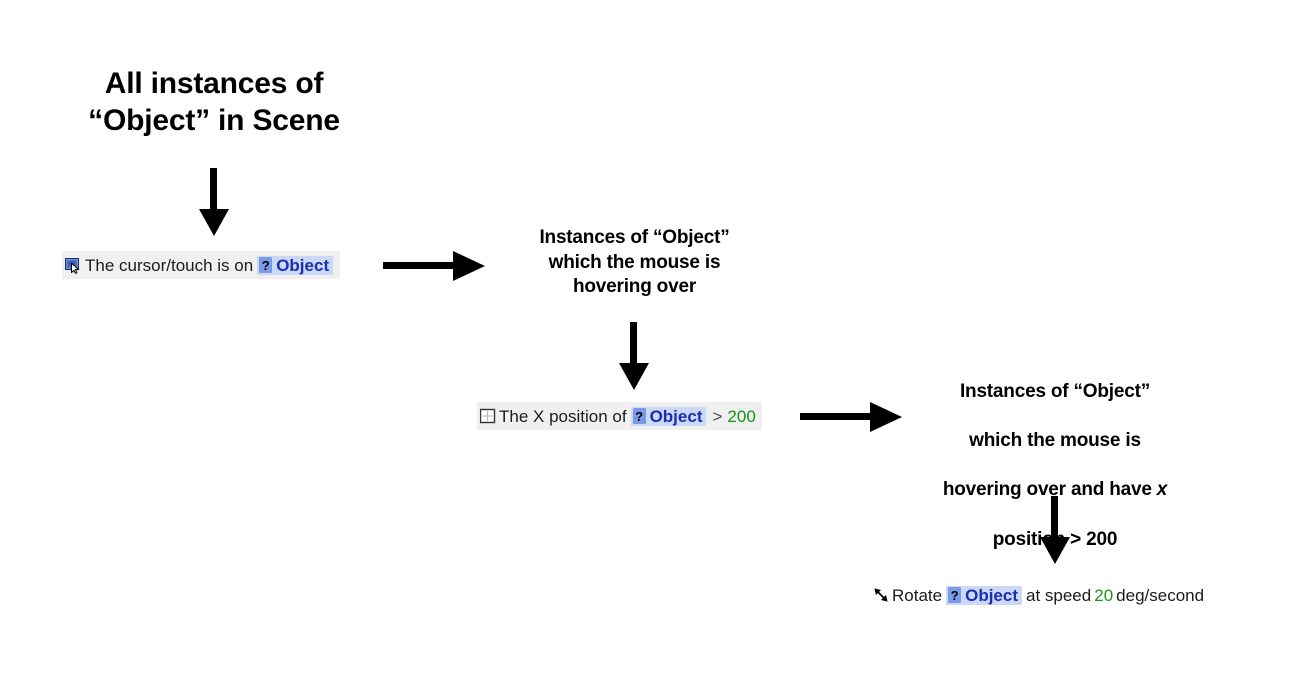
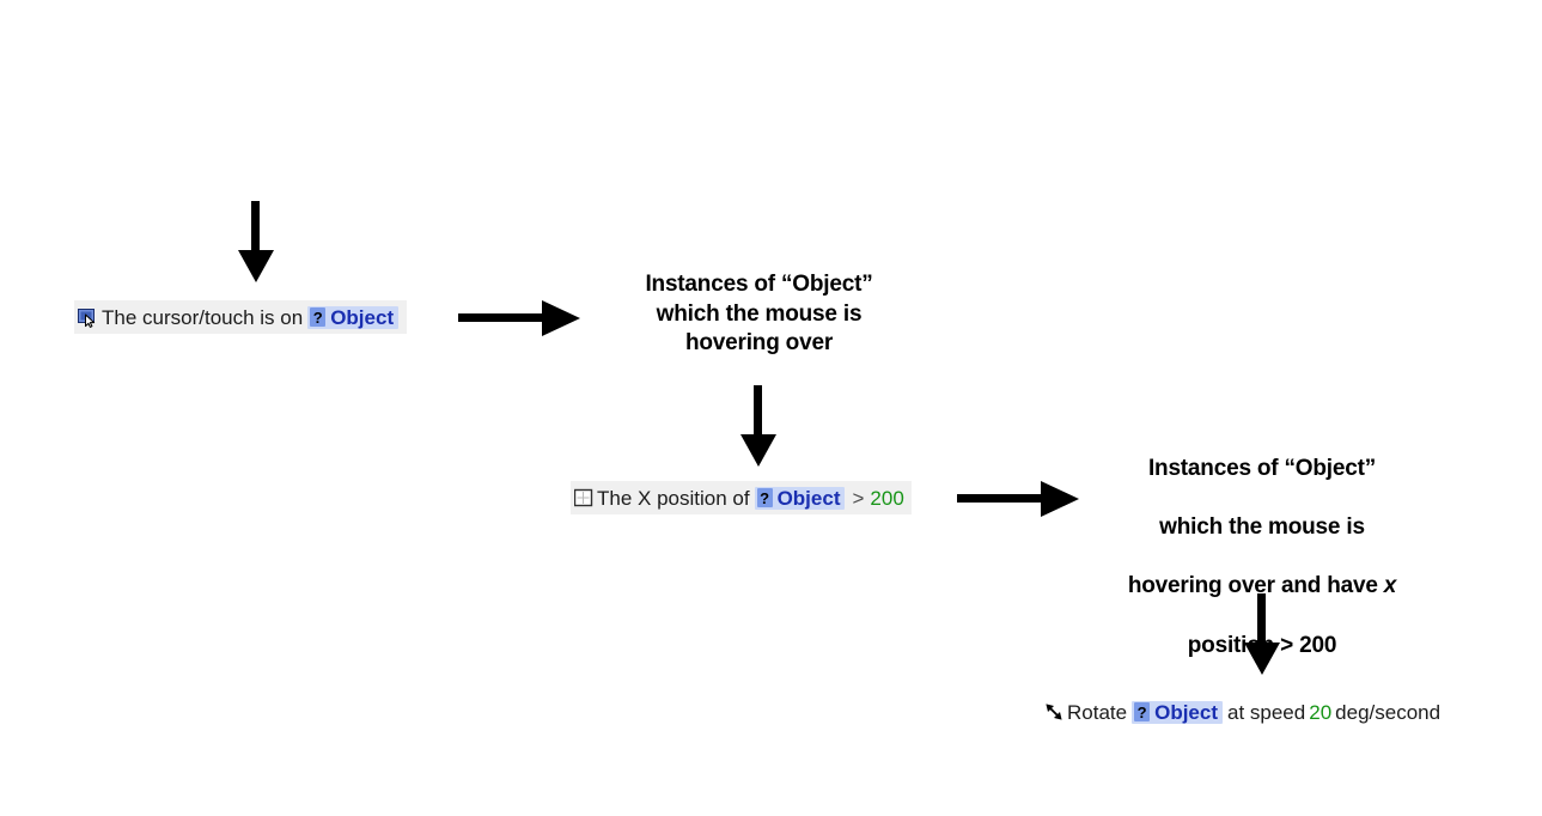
- All instances of
- “Object” in Scene
  The cursor/touch is on
  ?
  Object
  Instances of “Object”
  which the mouse is
  hovering over
  The X position of
  ?
  Object
  >
  200
  Instances of “Object”
  which the mouse is
  hovering over and have x
  positi > 200
  Rotate
  ?
  Object
  at speed
  20
  deg/second
